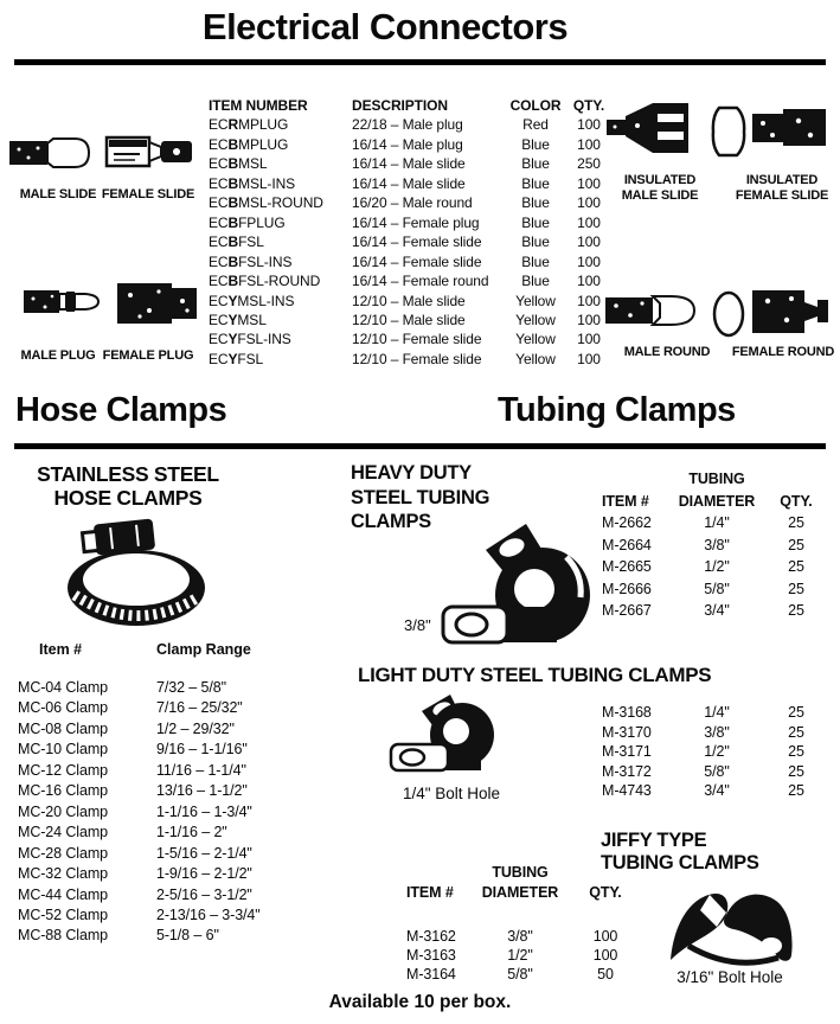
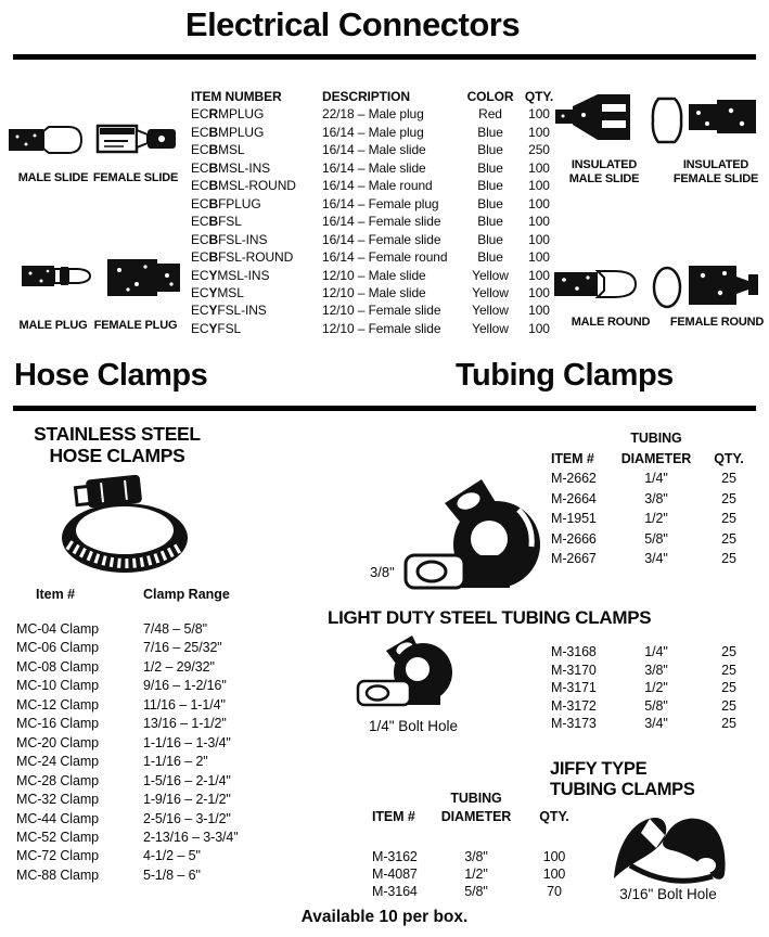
  Electrical Connectors
  MALE SLIDE
  FEMALE SLIDE
  MALE PLUG
  FEMALE PLUG
  INSULATED
  MALE SLIDE
  INSULATED
  FEMALE SLIDE
  MALE ROUND
  FEMALE ROUND
  ITEM NUMBER
  DESCRIPTION
  COLOR
  QTY.
  ECRMPLUG
  22/18 – Male plug
  Red
  100
  ECBMPLUG
  16/14 – Male plug
  Blue
  100
  ECBMSL
  16/14 – Male slide
  Blue
  250
  ECBMSL-INS
  16/14 – Male slide
  Blue
  100
  ECBMSL-ROUND
- 16/20 – Male round
+ 16/14 – Male round
  Blue
  100
  ECBFPLUG
  16/14 – Female plug
  Blue
  100
  ECBFSL
  16/14 – Female slide
  Blue
  100
  ECBFSL-INS
  16/14 – Female slide
  Blue
  100
  ECBFSL-ROUND
  16/14 – Female round
  Blue
  100
  ECYMSL-INS
  12/10 – Male slide
  Yellow
  100
  ECYMSL
  12/10 – Male slide
  Yellow
  100
  ECYFSL-INS
  12/10 – Female slide
  Yellow
  100
  ECYFSL
  12/10 – Female slide
  Yellow
  100
  Hose Clamps
  Tubing Clamps
  STAINLESS STEEL
  HOSE CLAMPS
  Item #
  Clamp Range
  MC-04 Clamp
- 7/32 – 5/8"
+ 7/48 – 5/8"
  MC-06 Clamp
  7/16 – 25/32"
  MC-08 Clamp
  1/2 – 29/32"
  MC-10 Clamp
- 9/16 – 1-1/16"
+ 9/16 – 1-2/16"
  MC-12 Clamp
  11/16 – 1-1/4"
  MC-16 Clamp
  13/16 – 1-1/2"
  MC-20 Clamp
  1-1/16 – 1-3/4"
  MC-24 Clamp
  1-1/16 – 2"
  MC-28 Clamp
  1-5/16 – 2-1/4"
  MC-32 Clamp
  1-9/16 – 2-1/2"
  MC-44 Clamp
  2-5/16 – 3-1/2"
  MC-52 Clamp
  2-13/16 – 3-3/4"
+ MC-72 Clamp
+ 4-1/2 – 5"
  MC-88 Clamp
  5-1/8 – 6"
- HEAVY DUTY
- STEEL TUBING
- CLAMPS
  3/8"
  TUBING
  ITEM #
  DIAMETER
  QTY.
  M-2662
  1/4"
  25
  M-2664
  3/8"
  25
- M-2665
+ M-1951
  1/2"
  25
  M-2666
  5/8"
  25
  M-2667
  3/4"
  25
  LIGHT DUTY STEEL TUBING CLAMPS
  1/4" Bolt Hole
  M-3168
  1/4"
  25
  M-3170
  3/8"
  25
  M-3171
  1/2"
  25
  M-3172
  5/8"
  25
- M-4743
+ M-3173
  3/4"
  25
  JIFFY TYPE
  TUBING CLAMPS
  TUBING
  ITEM #
  DIAMETER
  QTY.
  M-3162
  3/8"
  100
- M-3163
+ M-4087
  1/2"
  100
  M-3164
  5/8"
- 50
+ 70
  3/16" Bolt Hole
  Available 10 per box.
